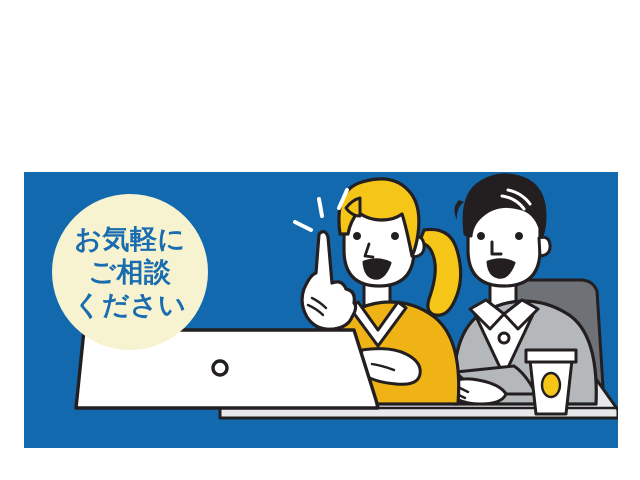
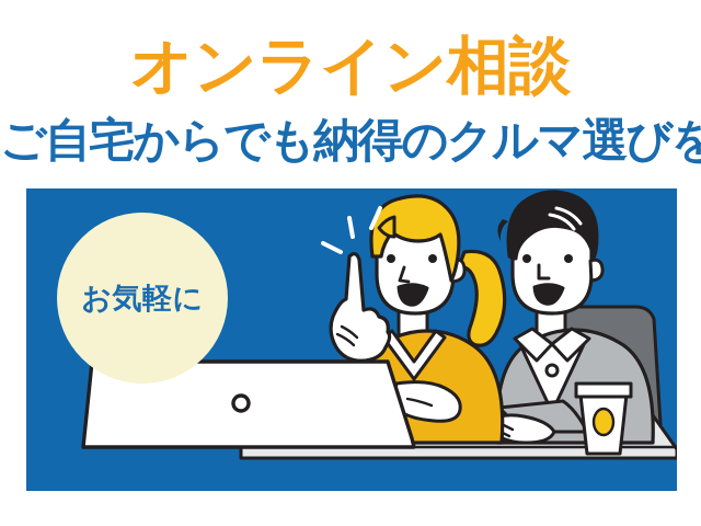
+ オンライン相談
+ ご自宅からでも納得のクルマ選びを
  お気軽に
- ご相談
- ください
